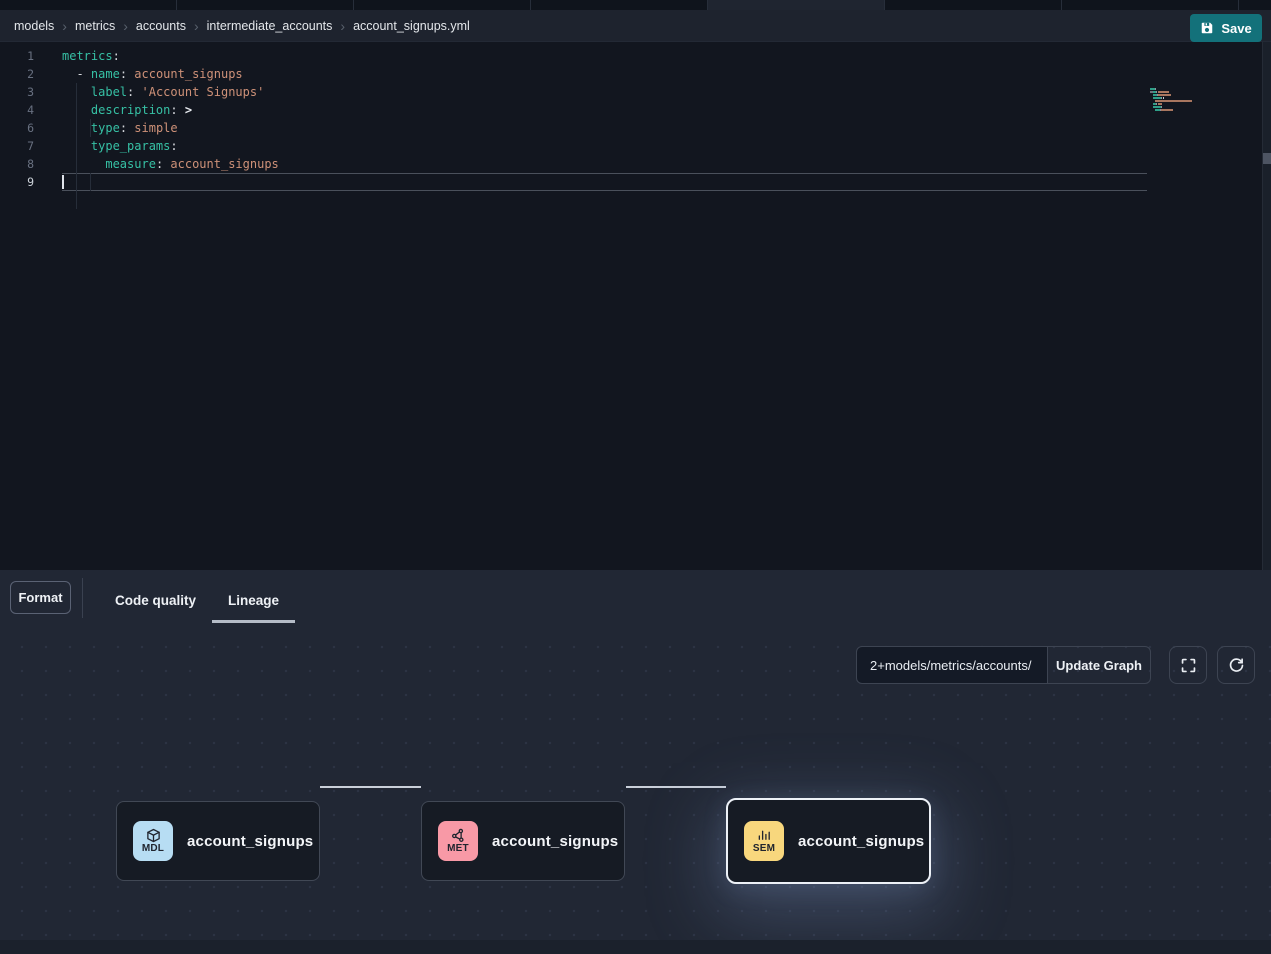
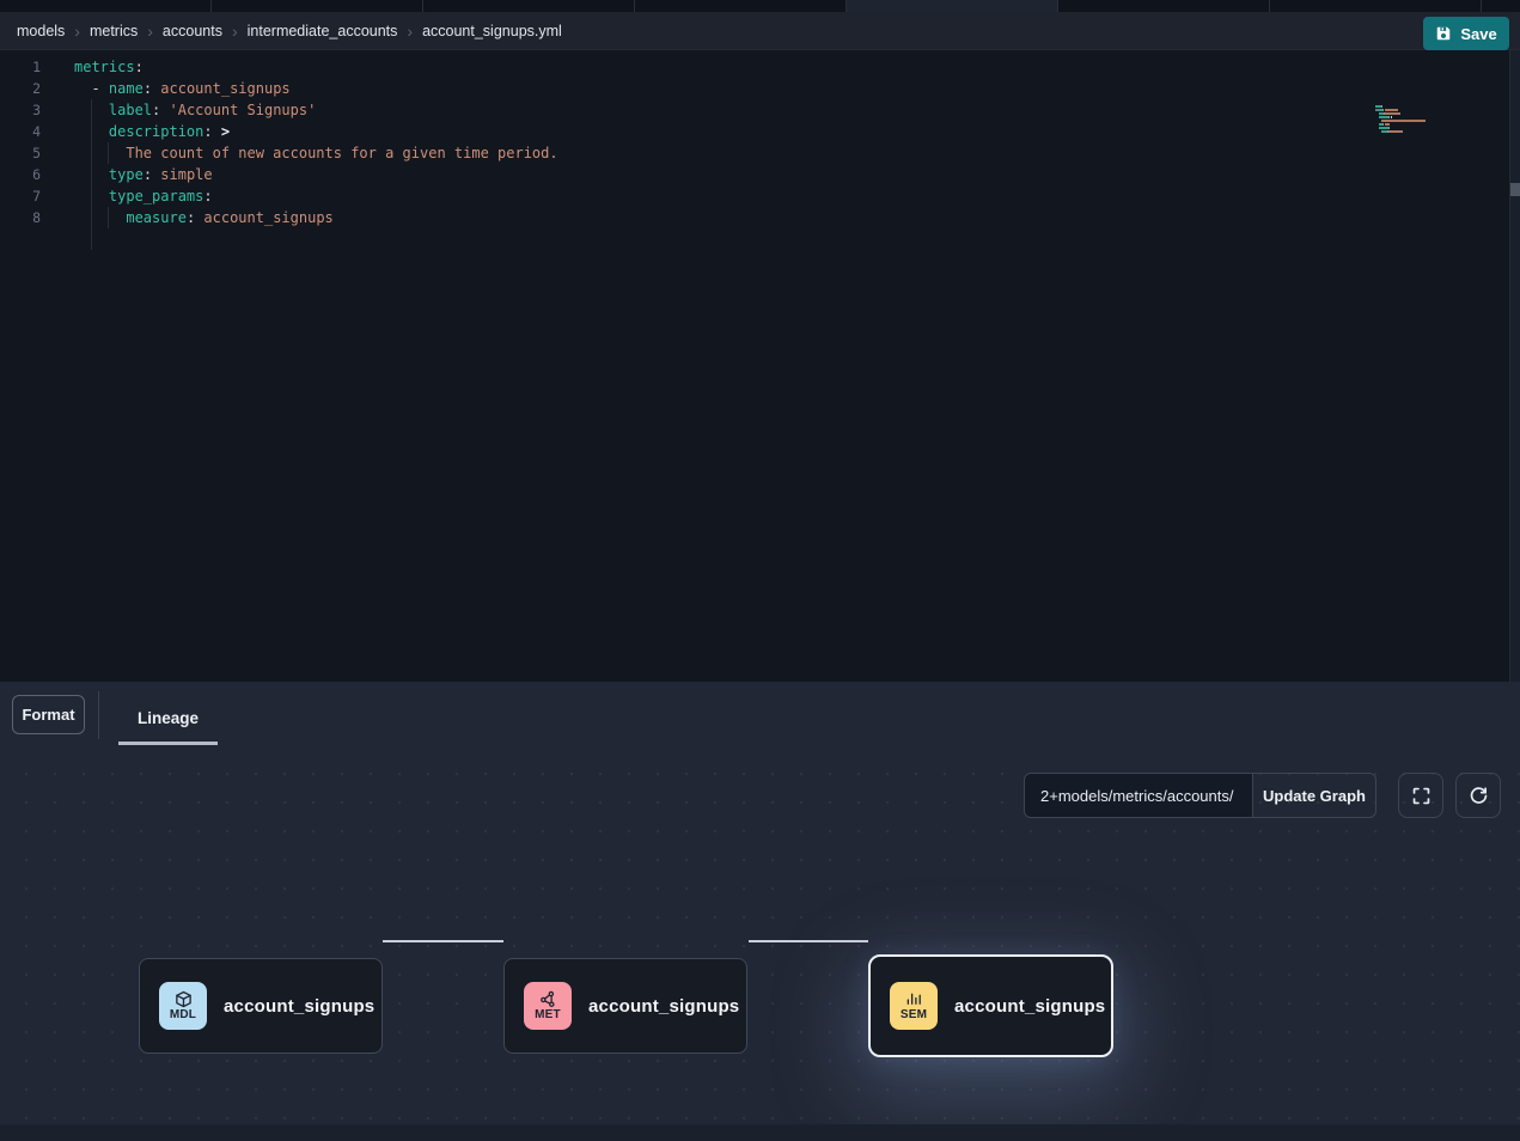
  models
  ›
  metrics
  ›
  accounts
  ›
  intermediate_accounts
  ›
  account_signups.yml
  Save
  1
  metrics:
  2
  - name: account_signups
  3
  label: 'Account Signups'
  4
  description: >
+ 5
+ The count of new accounts for a given time period.
  6
  type: simple
  7
  type_params:
  8
  measure: account_signups
- 9
  Format
- Code quality
  Lineage
  MDL
  account_signups
  MET
  account_signups
  SEM
  account_signups
  2+models/metrics/accounts/
  Update Graph
